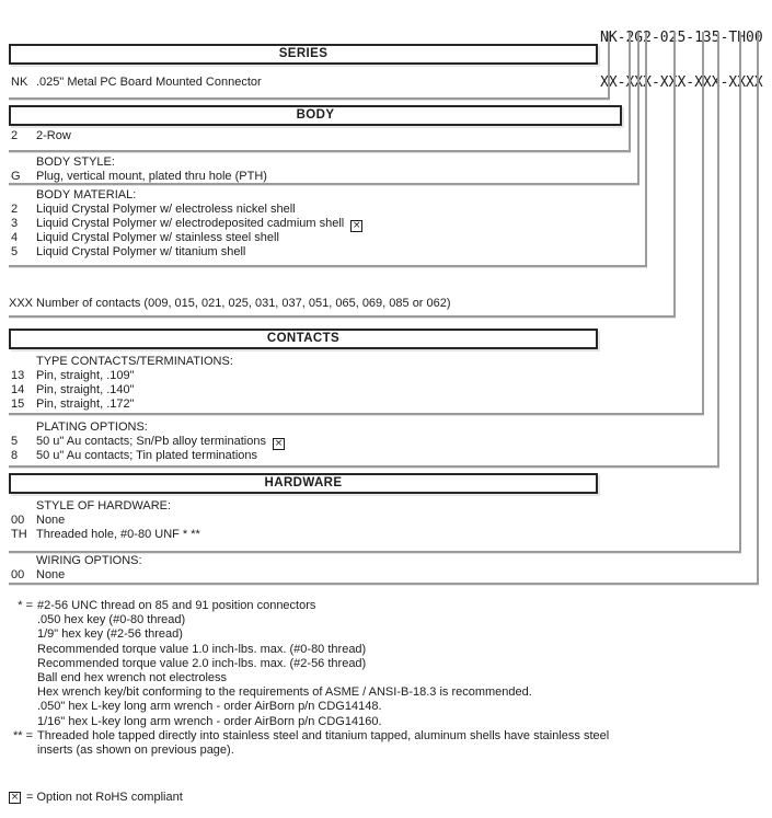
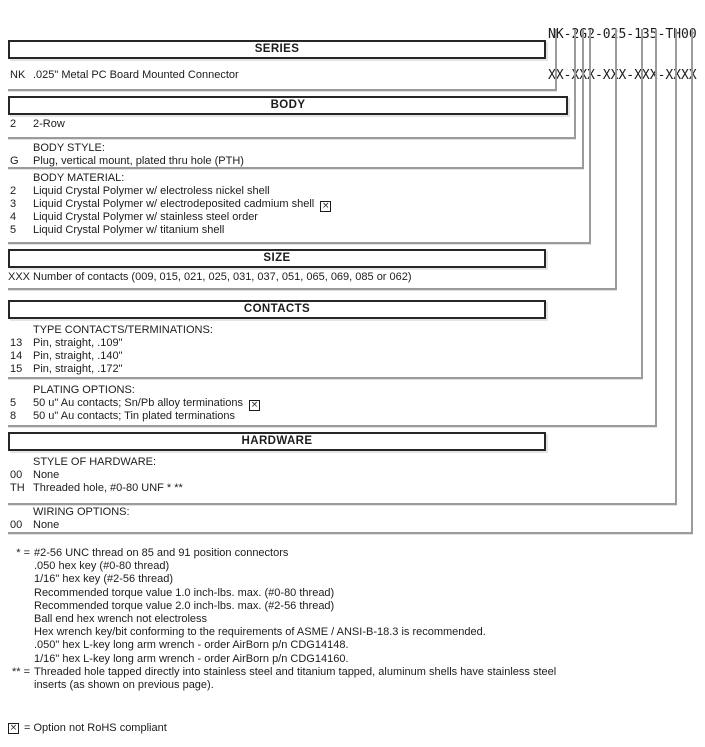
  NK-2-05-135-TH0
  XX-X-XX-XXX-XXX
  SERIES
  NK
  .025" Metal PC Board Mounted Connector
  BODY
  2
  2-Row
  BODY STYLE:
  G
  Plug, vertical mount, plated thru hole (PTH)
  BODY MATERIAL:
  2
  Liquid Crystal Polymer w/ electroless nickel shell
  3
  Liquid Crystal Polymer w/ electrodeposited cadmium shell ×
  4
- Liquid Crystal Polymer w/ stainless steel shell
+ Liquid Crystal Polymer w/ stainless steel order
  5
  Liquid Crystal Polymer w/ titanium shell
+ SIZE
  XXX
  Number of contacts (009, 015, 021, 025, 031, 037, 051, 065, 069, 085 or 062)
  CONTACTS
  TYPE CONTACTS/TERMINATIONS:
  13
  Pin, straight, .109"
  14
  Pin, straight, .140"
  15
  Pin, straight, .172"
  PLATING OPTIONS:
  5
  50 u" Au contacts; Sn/Pb alloy terminations ×
  8
  50 u" Au contacts; Tin plated terminations
  HARDWARE
  STYLE OF HARDWARE:
  00
  None
  TH
  Threaded hole, #0-80 UNF * **
  WIRING OPTIONS:
  00
  None
  * =
  #2-56 UNC thread on 85 and 91 position connectors
  .050 hex key (#0-80 thread)
- 1/9" hex key (#2-56 thread)
+ 1/16" hex key (#2-56 thread)
  Recommended torque value 1.0 inch-lbs. max. (#0-80 thread)
  Recommended torque value 2.0 inch-lbs. max. (#2-56 thread)
  Ball end hex wrench not electroless
  Hex wrench key/bit conforming to the requirements of ASME / ANSI-B-18.3 is recommended.
  .050" hex L-key long arm wrench - order AirBorn p/n CDG14148.
  1/16" hex L-key long arm wrench - order AirBorn p/n CDG14160.
  ** =
  Threaded hole tapped directly into stainless steel and titanium tapped, aluminum shells have stainless steel
  inserts (as shown on previous page).
  ×
  = Option not RoHS compliant
